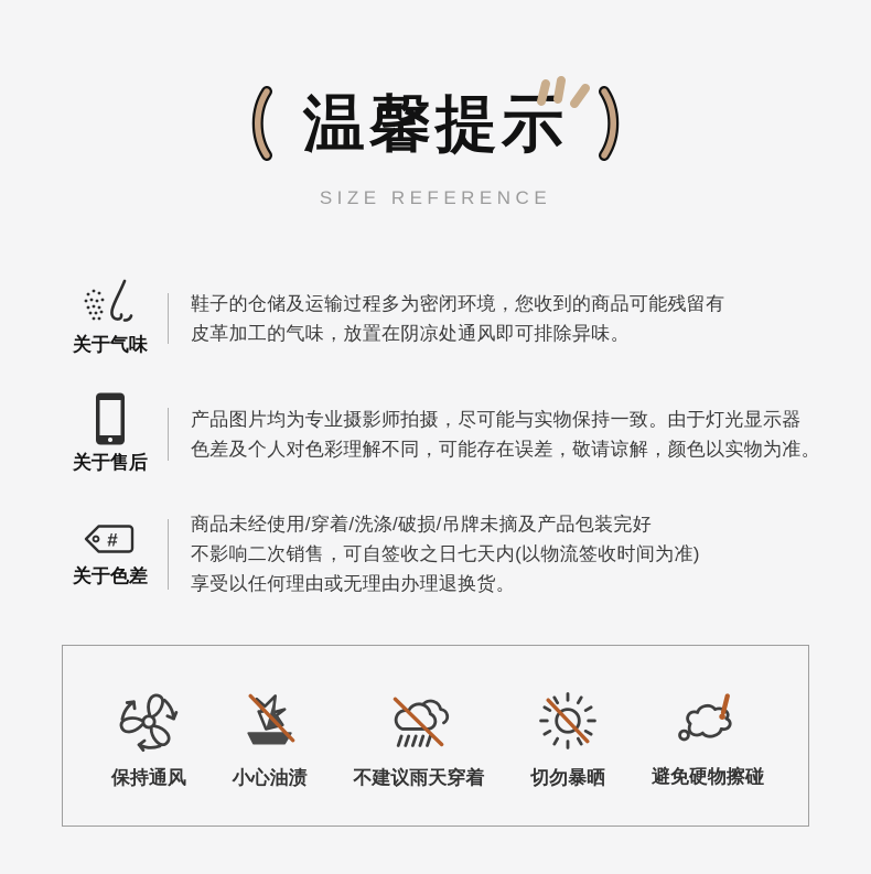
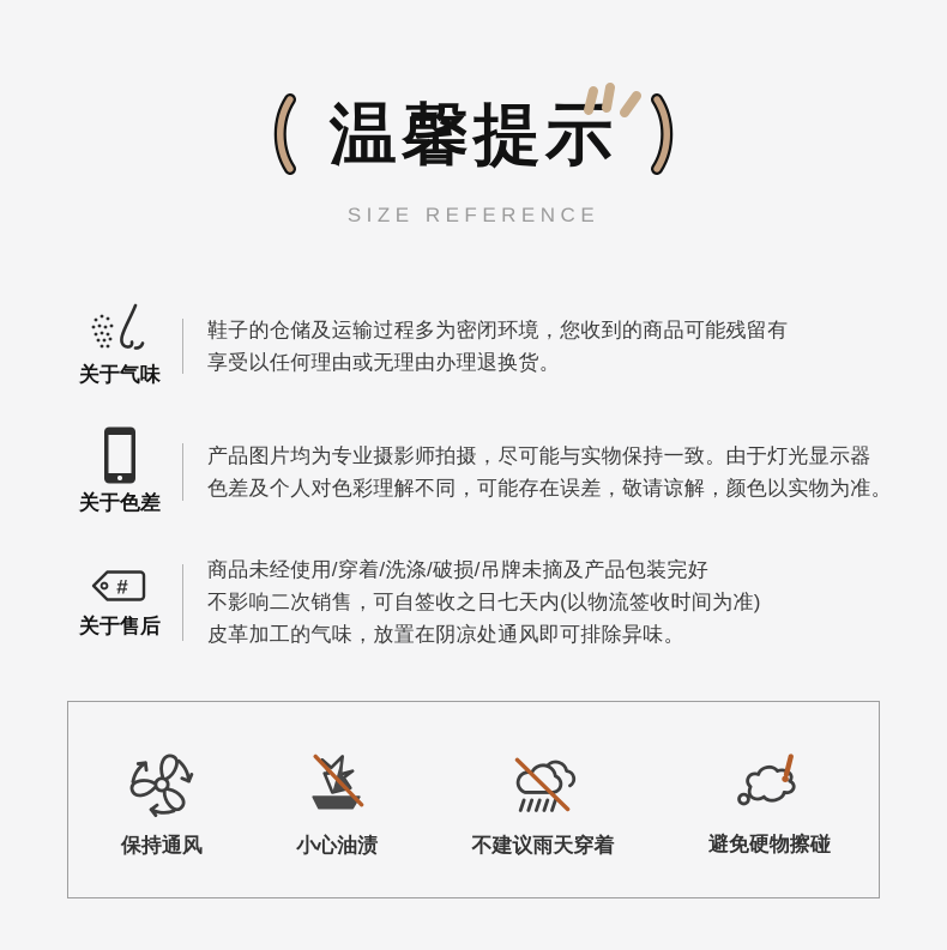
  温馨提示
  SIZE REFERENCE
  关于气味
  鞋子的仓储及运输过程多为密闭环境，您收到的商品可能残留有
- 皮革加工的气味，放置在阴凉处通风即可排除异味。
+ 享受以任何理由或无理由办理退换货。
- 关于售后
+ 关于色差
  产品图片均为专业摄影师拍摄，尽可能与实物保持一致。由于灯光显示器
  色差及个人对色彩理解不同，可能存在误差，敬请谅解，颜色以实物为准。
  #
- 关于色差
+ 关于售后
  商品未经使用/穿着/洗涤/破损/吊牌未摘及产品包装完好
  不影响二次销售，可自签收之日七天内(以物流签收时间为准)
- 享受以任何理由或无理由办理退换货。
+ 皮革加工的气味，放置在阴凉处通风即可排除异味。
  保持通风
  小心油渍
  不建议雨天穿着
- 切勿暴晒
  避免硬物擦碰
